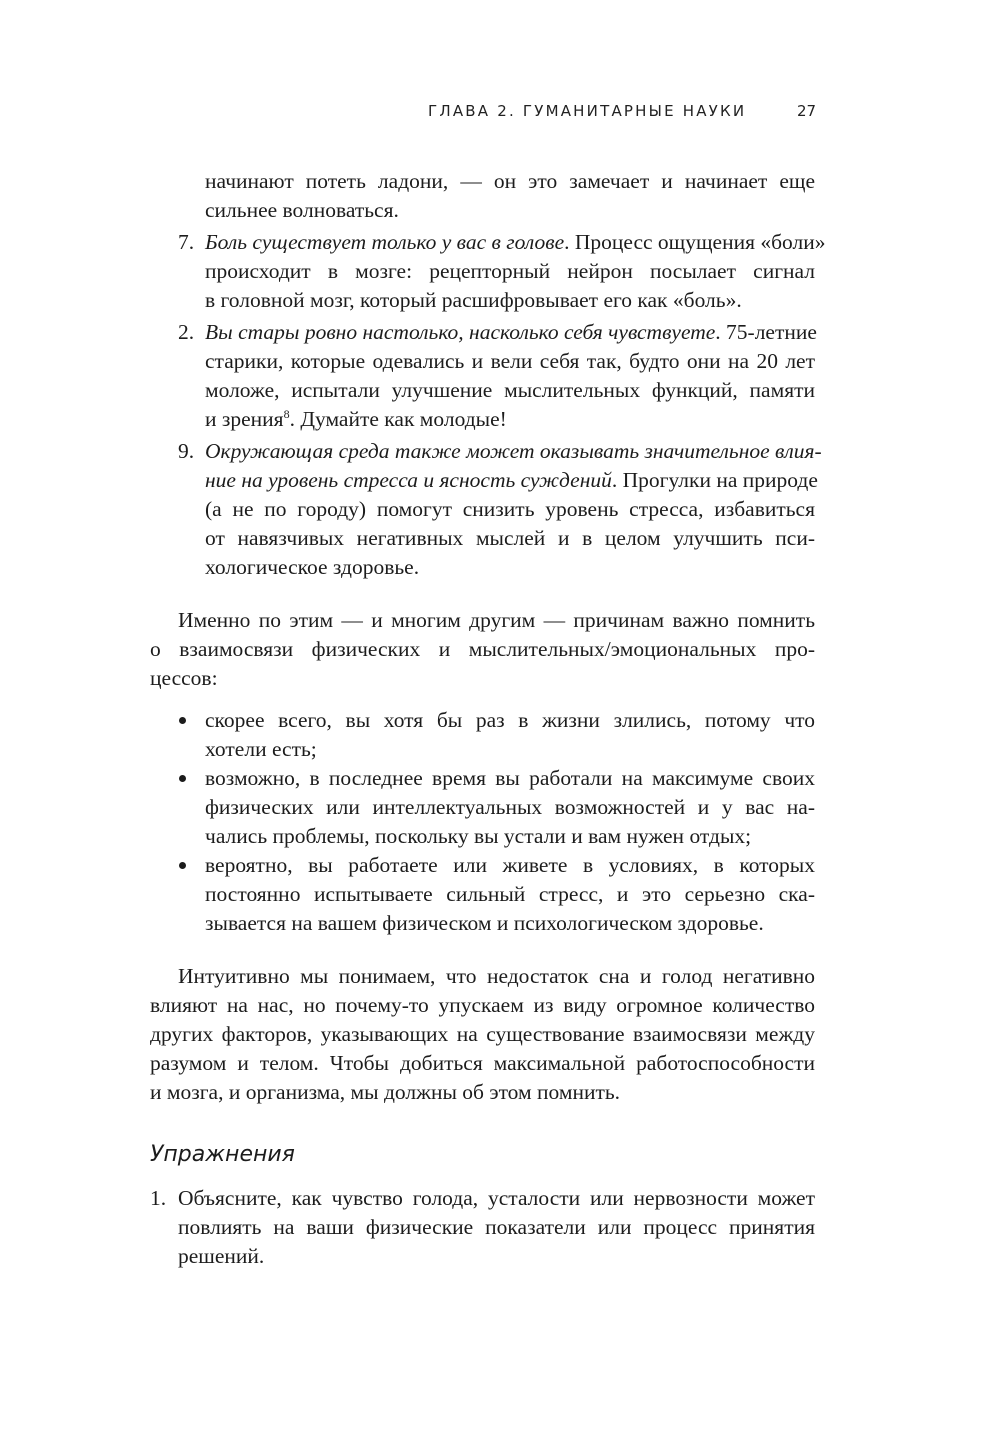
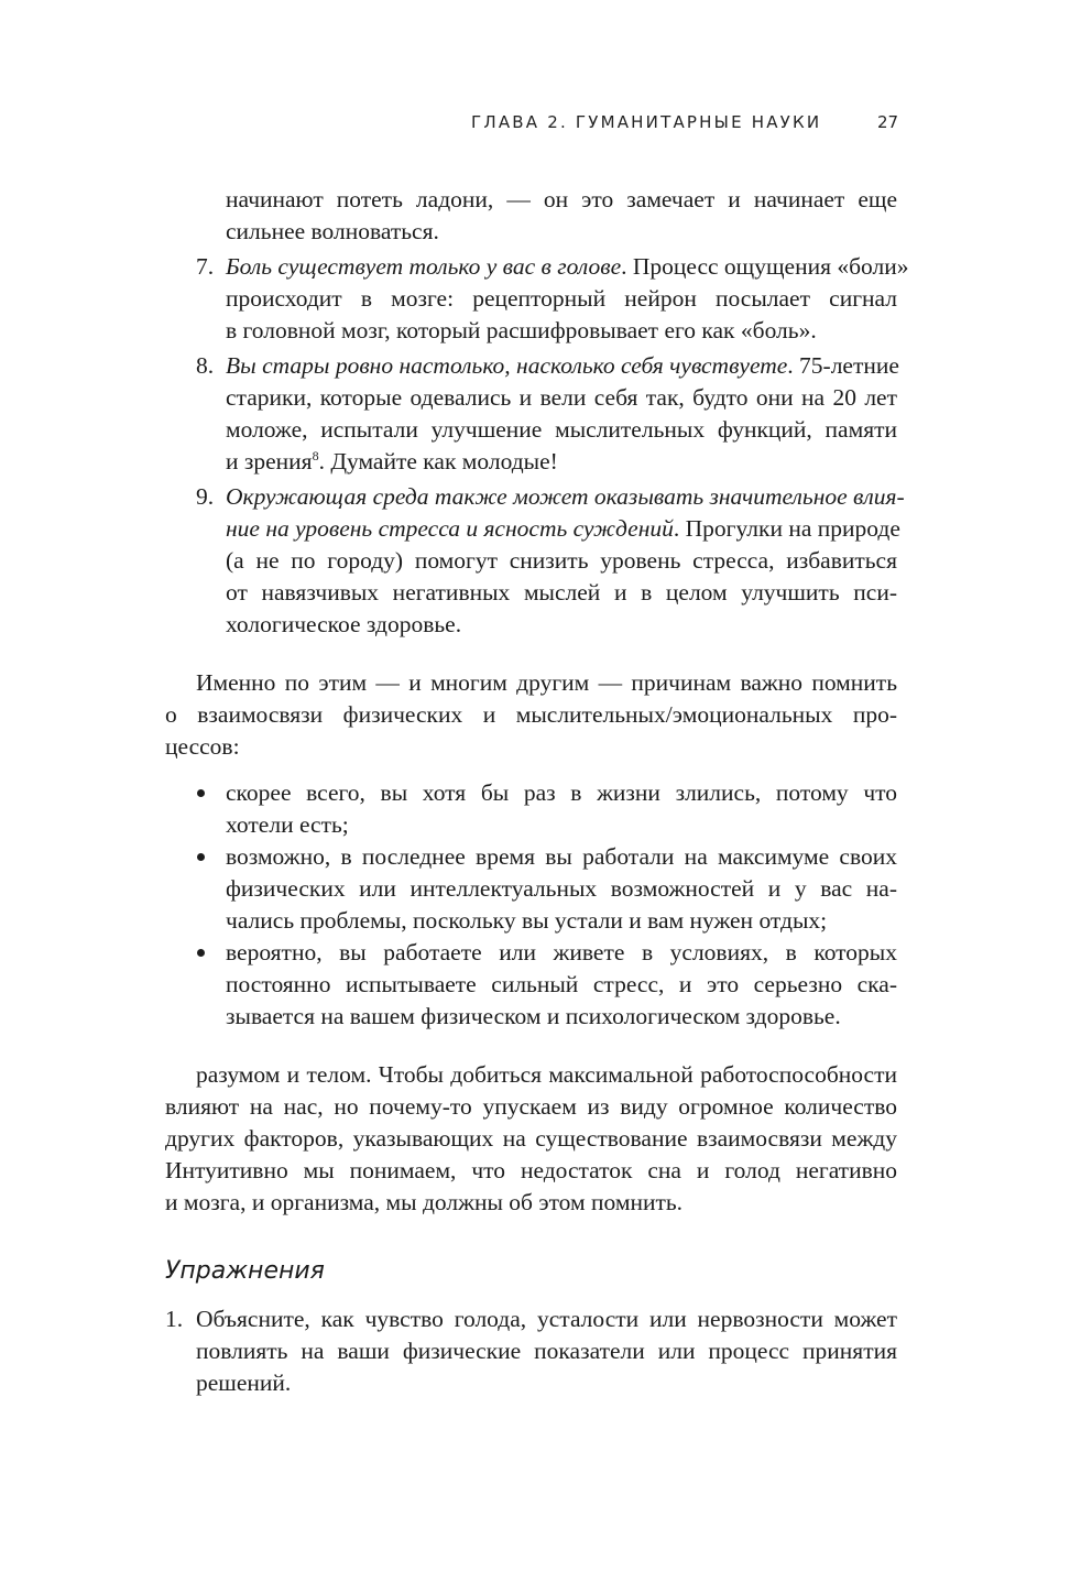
  ГЛАВА 2. ГУМАНИТАРНЫЕ НАУКИ
  27
  начинают потеть ладони, — он это замечает и начинает еще
  сильнее волноваться.
  7.
  Боль существует только у вас в голове. Процесс ощущения «боли»
  происходит в мозге: рецепторный нейрон посылает сигнал
  в головной мозг, который расшифровывает его как «боль».
- 2.
+ 8.
  Вы стары ровно настолько, насколько себя чувствуете. 75-летние
  старики, которые одевались и вели себя так, будто они на 20 лет
  моложе, испытали улучшение мыслительных функций, памяти
  и зрения8. Думайте как молодые!
  9.
  Окружающая среда также может оказывать значительное влия-
  ние на уровень стресса и ясность суждений. Прогулки на природе
  (а не по городу) помогут снизить уровень стресса, избавиться
  от навязчивых негативных мыслей и в целом улучшить пси-
  хологическое здоровье.
  Именно по этим — и многим другим — причинам важно помнить
  о взаимосвязи физических и мыслительных/эмоциональных про-
  цессов:
  скорее всего, вы хотя бы раз в жизни злились, потому что
  хотели есть;
  возможно, в последнее время вы работали на максимуме своих
  физических или интеллектуальных возможностей и у вас на-
  чались проблемы, поскольку вы устали и вам нужен отдых;
  вероятно, вы работаете или живете в условиях, в которых
  постоянно испытываете сильный стресс, и это серьезно ска-
  зывается на вашем физическом и психологическом здоровье.
- Интуитивно мы понимаем, что недостаток сна и голод негативно
+ разумом и телом. Чтобы добиться максимальной работоспособности
  влияют на нас, но почему-то упускаем из виду огромное количество
  других факторов, указывающих на существование взаимосвязи между
- разумом и телом. Чтобы добиться максимальной работоспособности
+ Интуитивно мы понимаем, что недостаток сна и голод негативно
  и мозга, и организма, мы должны об этом помнить.
  Упражнения
  1.
  Объясните, как чувство голода, усталости или нервозности может
  повлиять на ваши физические показатели или процесс принятия
  решений.
